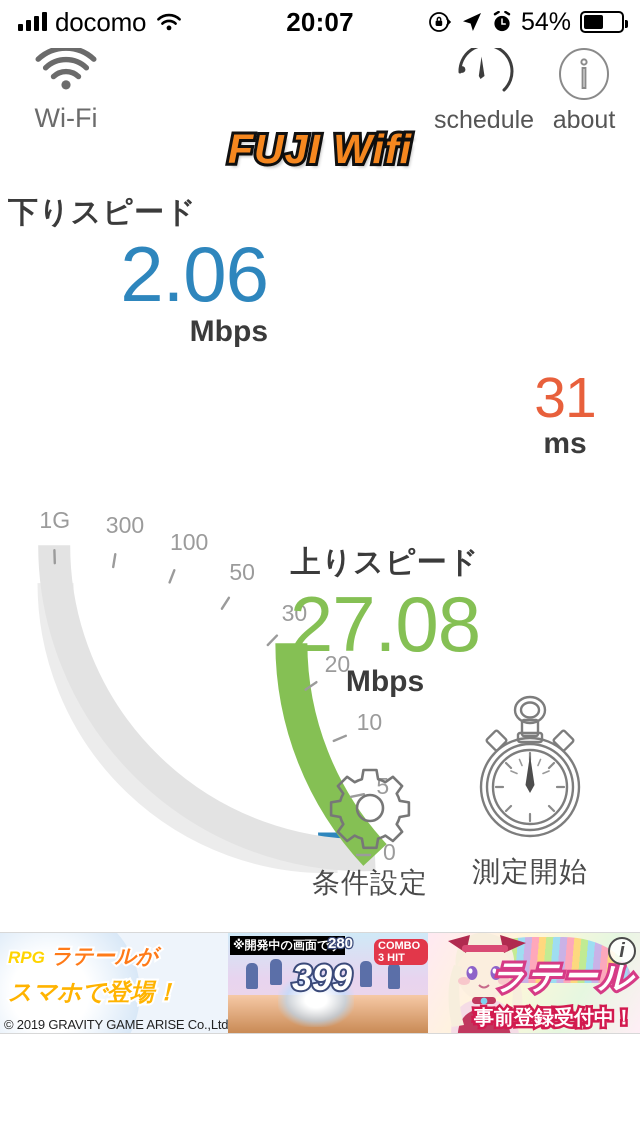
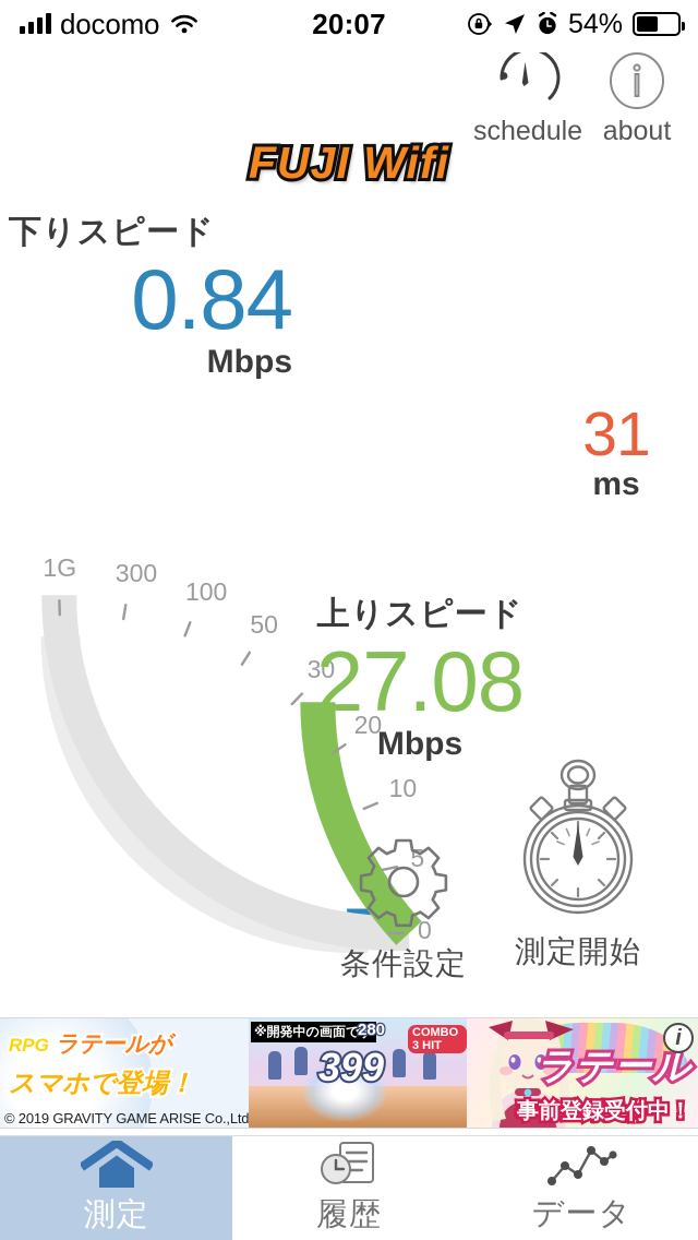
  docomo
  20:07
  54%
- Wi-Fi
  schedule
  about
  FUJI Wifi
  0
  5
  10
  20
  30
  50
  100
  300
  1G
  下りスピード
- 2.06
+ 0.84
  Mbps
  上りスピード
  27.08
  Mbps
  31
  ms
  条件設定
  測定開始
  RPG ラテールが
  スマホで登場！
  ※開発中の画面です
  280
  COMBO 3 HIT
  399
  ラテール
  事前登録受付中！
  i
+ 測定
+ 履歴
+ データ
